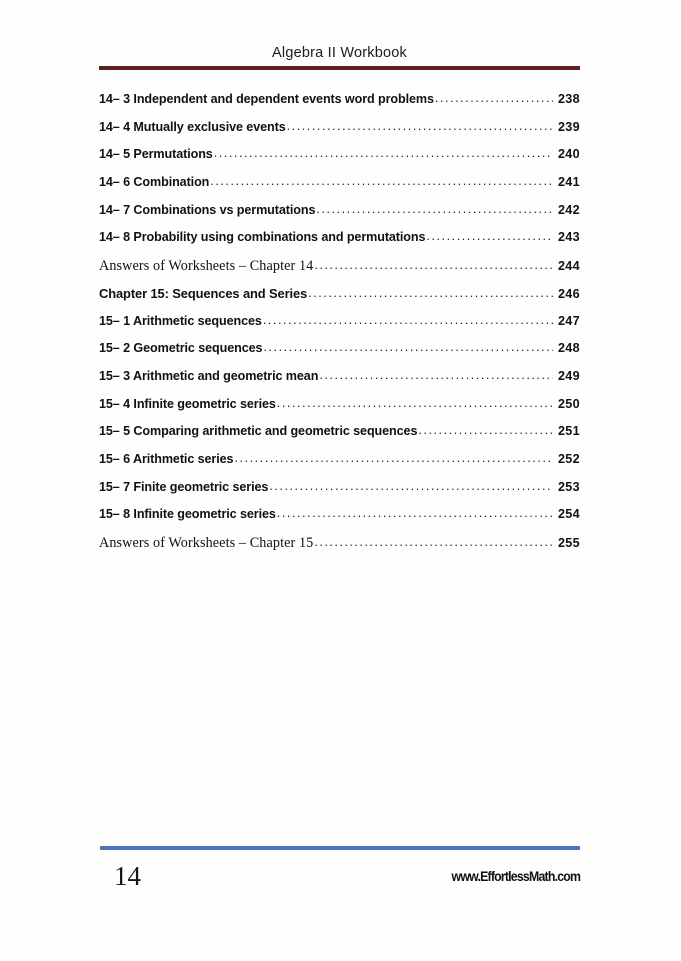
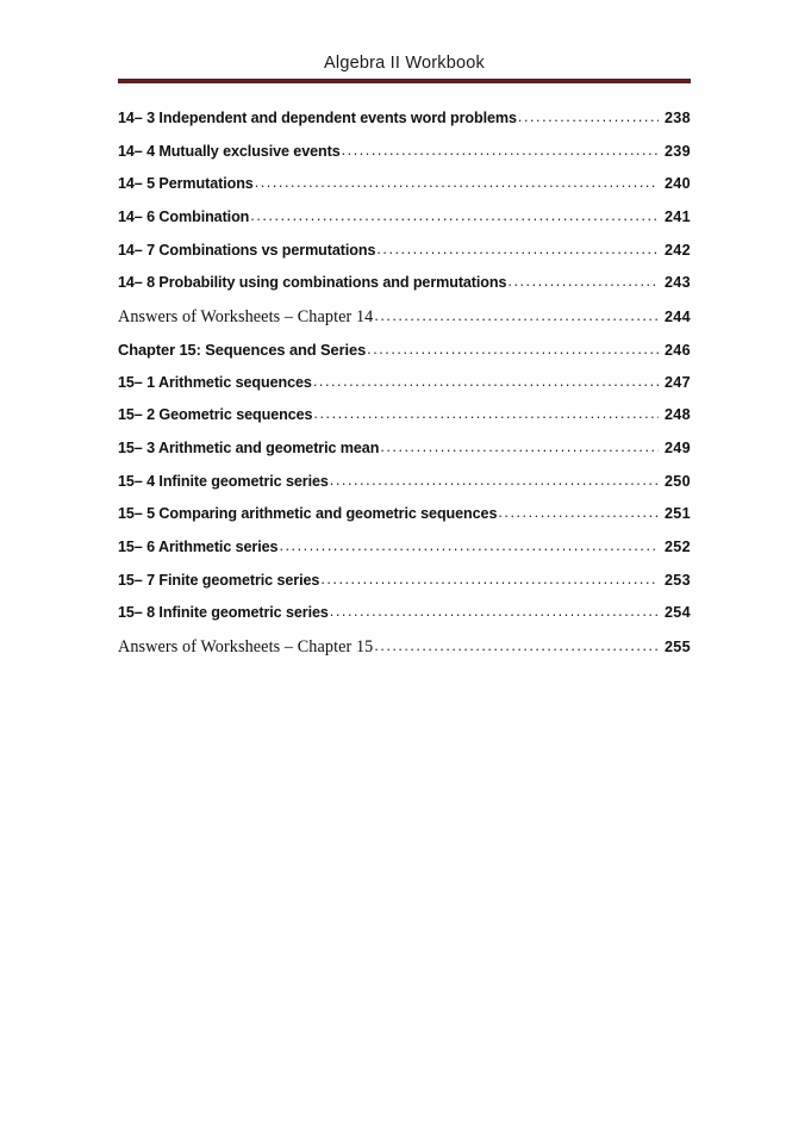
  Algebra II Workbook
  14– 3 Independent and dependent events word problems
  238
  14– 4 Mutually exclusive events
  239
  14– 5 Permutations
  240
  14– 6 Combination
  241
  14– 7 Combinations vs permutations
  242
  14– 8 Probability using combinations and permutations
  243
  Answers of Worksheets – Chapter 14
  244
  Chapter 15: Sequences and Series
  246
  15– 1 Arithmetic sequences
  247
  15– 2 Geometric sequences
  248
  15– 3 Arithmetic and geometric mean
  249
  15– 4 Infinite geometric series
  250
  15– 5 Comparing arithmetic and geometric sequences
  251
  15– 6 Arithmetic series
  252
  15– 7 Finite geometric series
  253
  15– 8 Infinite geometric series
  254
  Answers of Worksheets – Chapter 15
  255
- 14
- www.EffortlessMath.com
